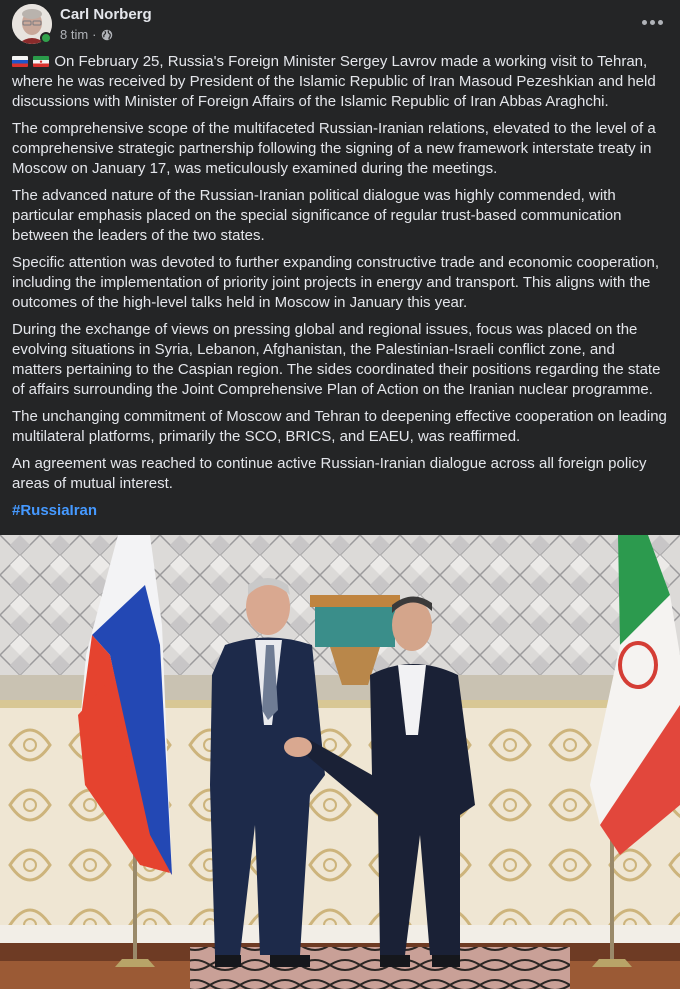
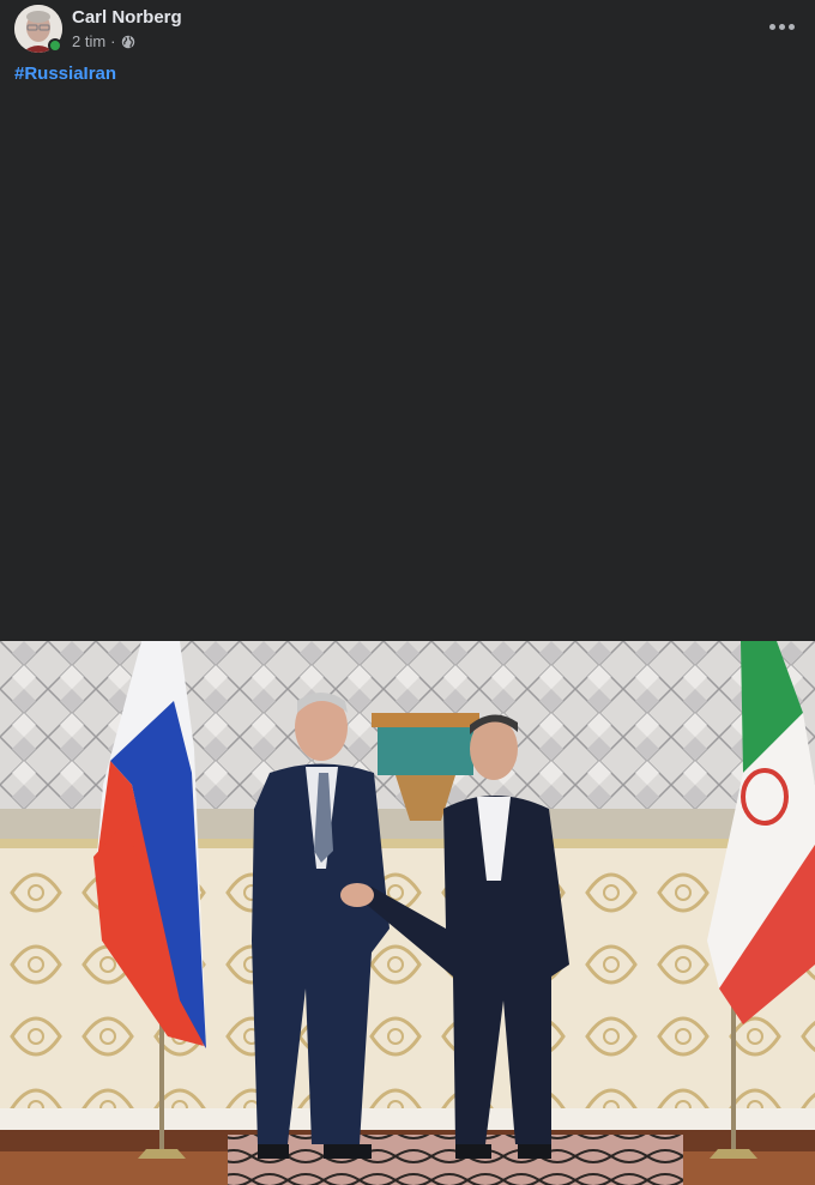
  Carl Norberg
- 8 tim
+ 2 tim
  ·
- On February 25, Russia's Foreign Minister Sergey Lavrov made a working visit to Tehran, where he was received by President of the Islamic Republic of Iran Masoud Pezeshkian and held discussions with Minister of Foreign Affairs of the Islamic Republic of Iran Abbas Araghchi.
- The comprehensive scope of the multifaceted Russian-Iranian relations, elevated to the level of a comprehensive strategic partnership following the signing of a new framework interstate treaty in Moscow on January 17, was meticulously examined during the meetings.
- The advanced nature of the Russian-Iranian political dialogue was highly commended, with particular emphasis placed on the special significance of regular trust-based communication between the leaders of the two states.
- Specific attention was devoted to further expanding constructive trade and economic cooperation, including the implementation of priority joint projects in energy and transport. This aligns with the outcomes of the high-level talks held in Moscow in January this year.
- During the exchange of views on pressing global and regional issues, focus was placed on the evolving situations in Syria, Lebanon, Afghanistan, the Palestinian-Israeli conflict zone, and matters pertaining to the Caspian region. The sides coordinated their positions regarding the state of affairs surrounding the Joint Comprehensive Plan of Action on the Iranian nuclear programme.
- The unchanging commitment of Moscow and Tehran to deepening effective cooperation on leading multilateral platforms, primarily the SCO, BRICS, and EAEU, was reaffirmed.
- An agreement was reached to continue active Russian-Iranian dialogue across all foreign policy areas of mutual interest.
  #RussiaIran
